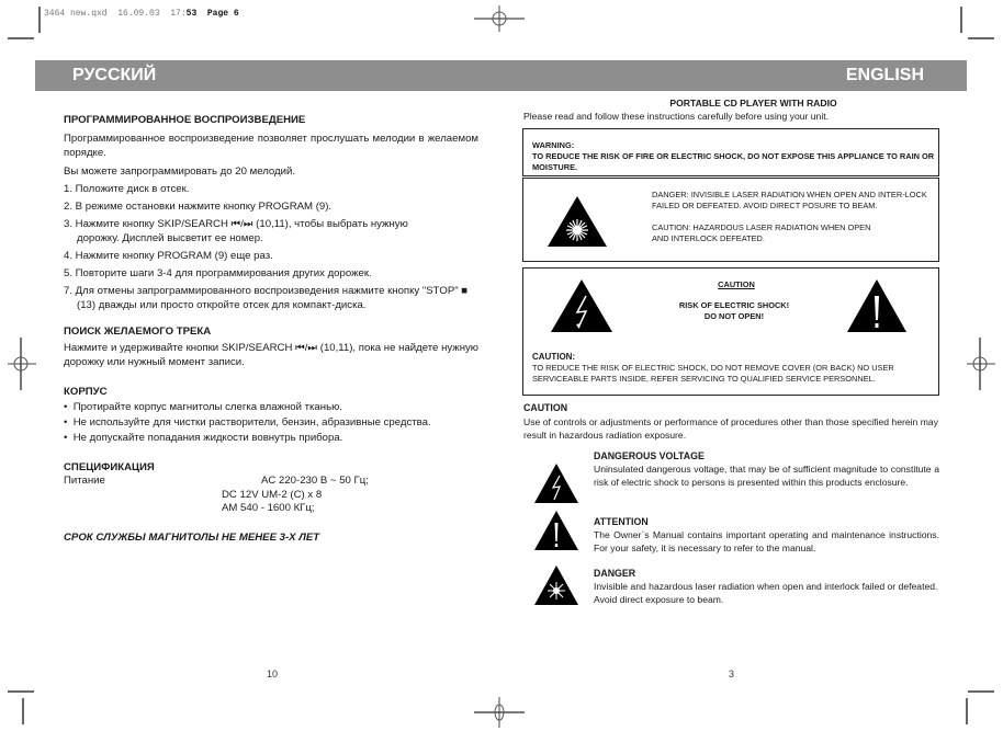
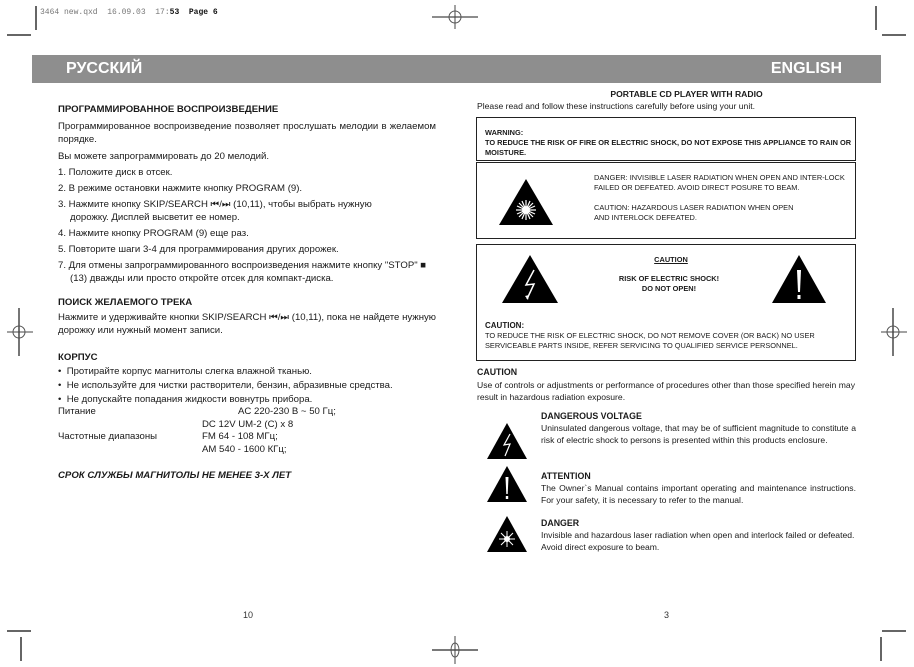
  3464 new.qxd 16.09.03 17:53 Page 6
  РУССКИЙ
  ENGLISH
  ПРОГРАММИРОВАННОЕ ВОСПРОИЗВЕДЕНИЕ
  Программированное воспроизведение позволяет прослушать мелодии в желаемом порядке.
  Вы можете запрограммировать до 20 мелодий.
  1. Положите диск в отсек.
  2. В режиме остановки нажмите кнопку PROGRAM (9).
  3. Нажмите кнопку SKIP/SEARCH ⏮/⏭ (10,11), чтобы выбрать нужную дорожку. Дисплей высветит ее номер.
  4. Нажмите кнопку PROGRAM (9) еще раз.
  5. Повторите шаги 3-4 для программирования других дорожек.
  7. Для отмены запрограммированного воспроизведения нажмите кнопку "STOP" ■ (13) дважды или просто откройте отсек для компакт-диска.
  ПОИСК ЖЕЛАЕМОГО ТРЕКА
  Нажмите и удерживайте кнопки SKIP/SEARCH ⏮/⏭ (10,11), пока не найдете нужную дорожку или нужный момент записи.
  КОРПУС
  • Протирайте корпус магнитолы слегка влажной тканью.
  • Не используйте для чистки растворители, бензин, абразивные средства.
  • Не допускайте попадания жидкости вовнутрь прибора.
- СПЕЦИФИКАЦИЯ
  Питание
  AC 220-230 В ~ 50 Гц;
  DC 12V UM-2 (C) x 8
+ Частотные диапазоны
+ FM 64 - 108 МГц;
  AM 540 - 1600 КГц;
  СРОК СЛУЖБЫ МАГНИТОЛЫ НЕ МЕНЕЕ 3-Х ЛЕТ
  10
  PORTABLE CD PLAYER WITH RADIO
  Please read and follow these instructions carefully before using your unit.
  WARNING:
  TO REDUCE THE RISK OF FIRE OR ELECTRIC SHOCK, DO NOT EXPOSE THIS APPLIANCE TO RAIN OR MOISTURE.
  DANGER: INVISIBLE LASER RADIATION WHEN OPEN AND INTER-LOCK FAILED OR DEFEATED. AVOID DIRECT POSURE TO BEAM.
  CAUTION: HAZARDOUS LASER RADIATION WHEN OPEN AND INTERLOCK DEFEATED.
  CAUTION
  RISK OF ELECTRIC SHOCK!
  DO NOT OPEN!
  CAUTION:
  TO REDUCE THE RISK OF ELECTRIC SHOCK, DO NOT REMOVE COVER (OR BACK) NO USER SERVICEABLE PARTS INSIDE, REFER SERVICING TO QUALIFIED SERVICE PERSONNEL.
  CAUTION
  Use of controls or adjustments or performance of procedures other than those specified herein may result in hazardous radiation exposure.
  DANGEROUS VOLTAGE
  Uninsulated dangerous voltage, that may be of sufficient magnitude to constitute a risk of electric shock to persons is presented within this products enclosure.
  ATTENTION
  The Owner`s Manual contains important operating and maintenance instructions. For your safety, it is necessary to refer to the manual.
  DANGER
  Invisible and hazardous laser radiation when open and interlock failed or defeated. Avoid direct exposure to beam.
  3
